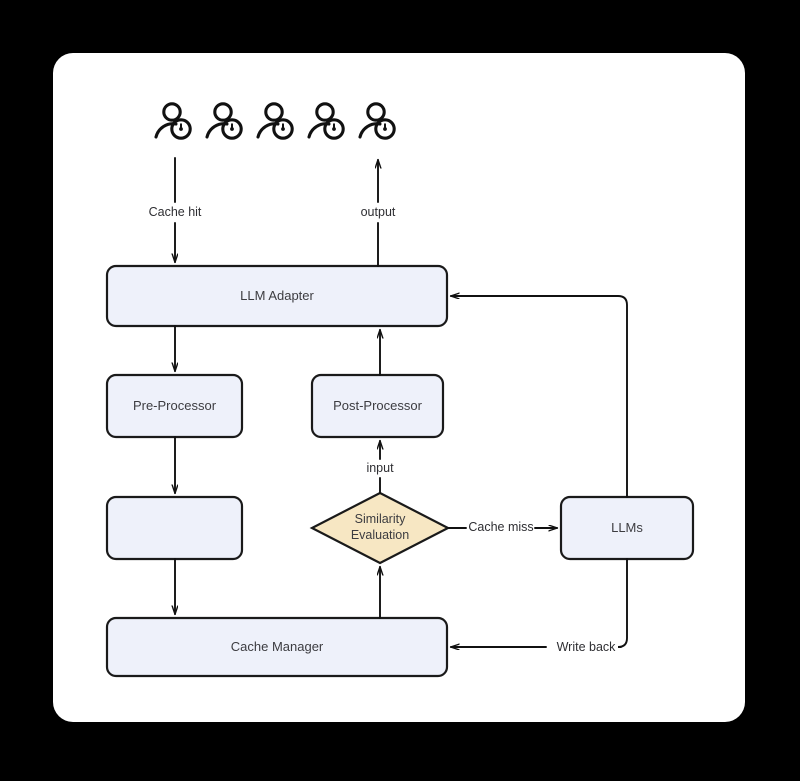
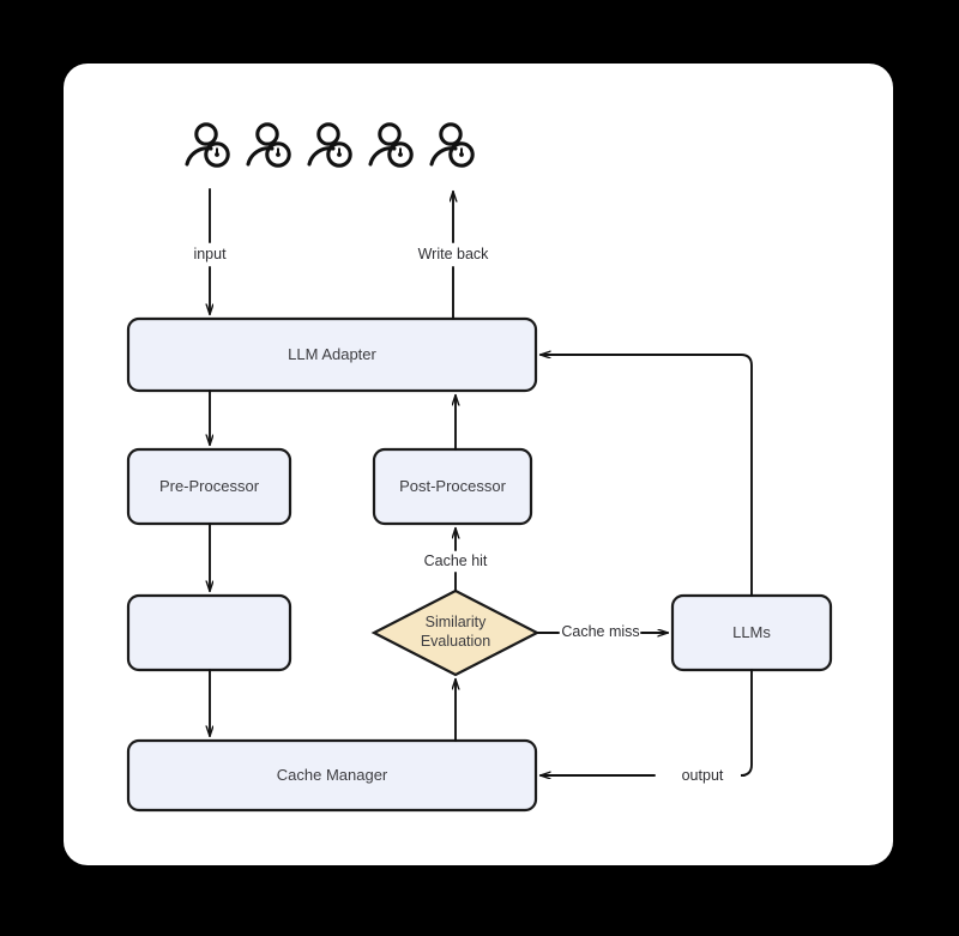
  LLM Adapter
  Pre-Processor
  Post-Processor
  Similarity
  Evaluation
  LLMs
  Cache Manager
- Cache hit
+ input
- output
+ Write back
- input
+ Cache hit
  Cache miss
- Write back
+ output
